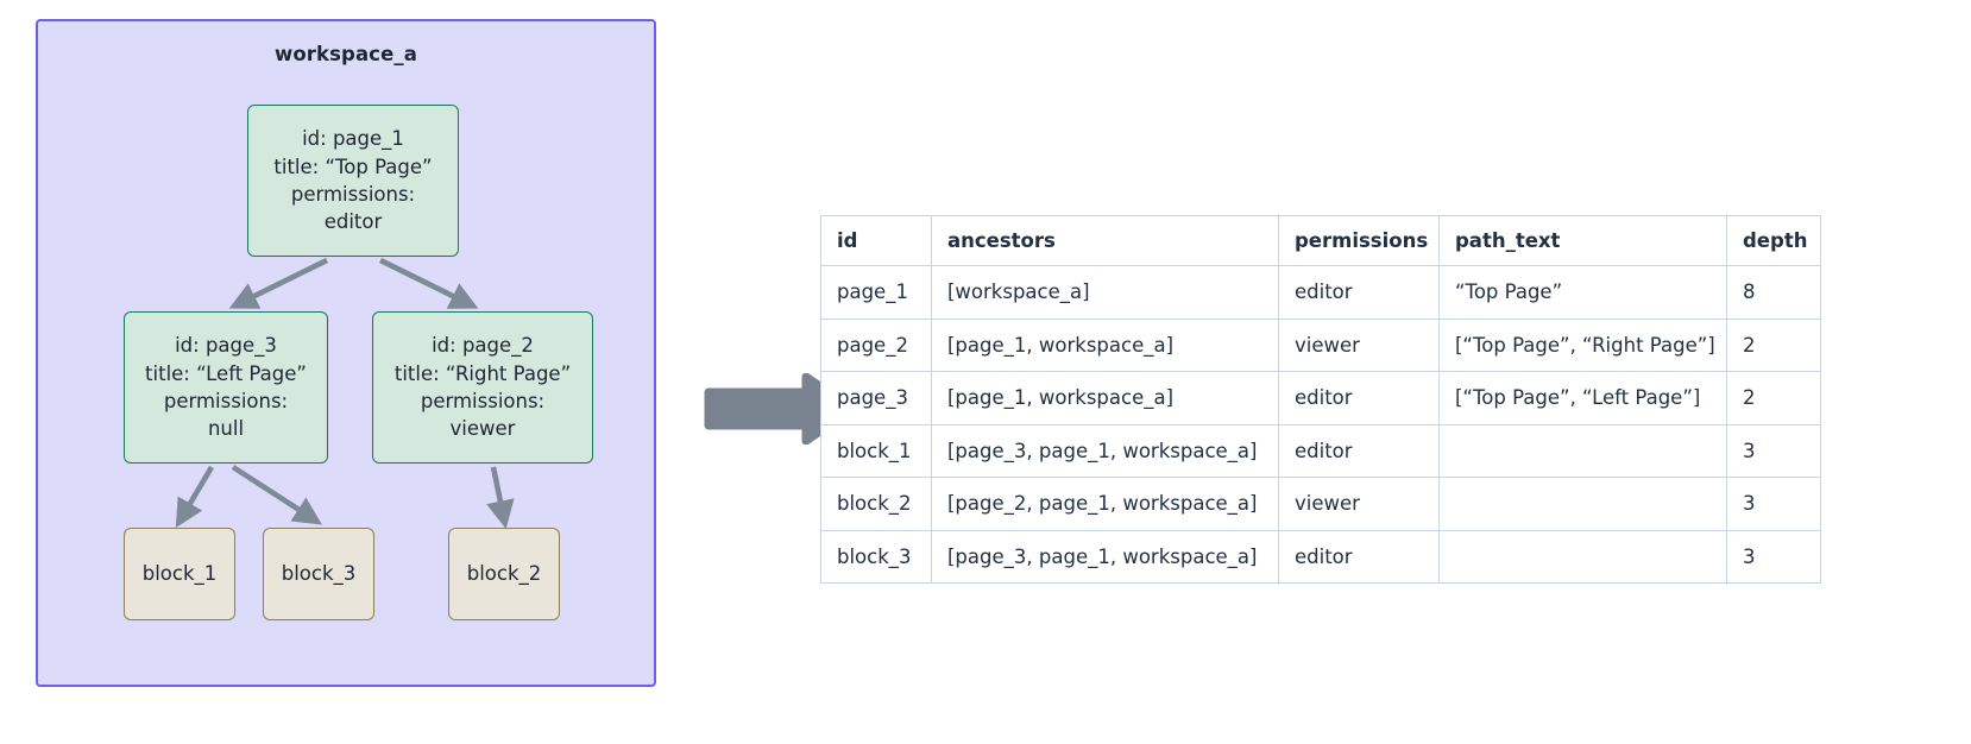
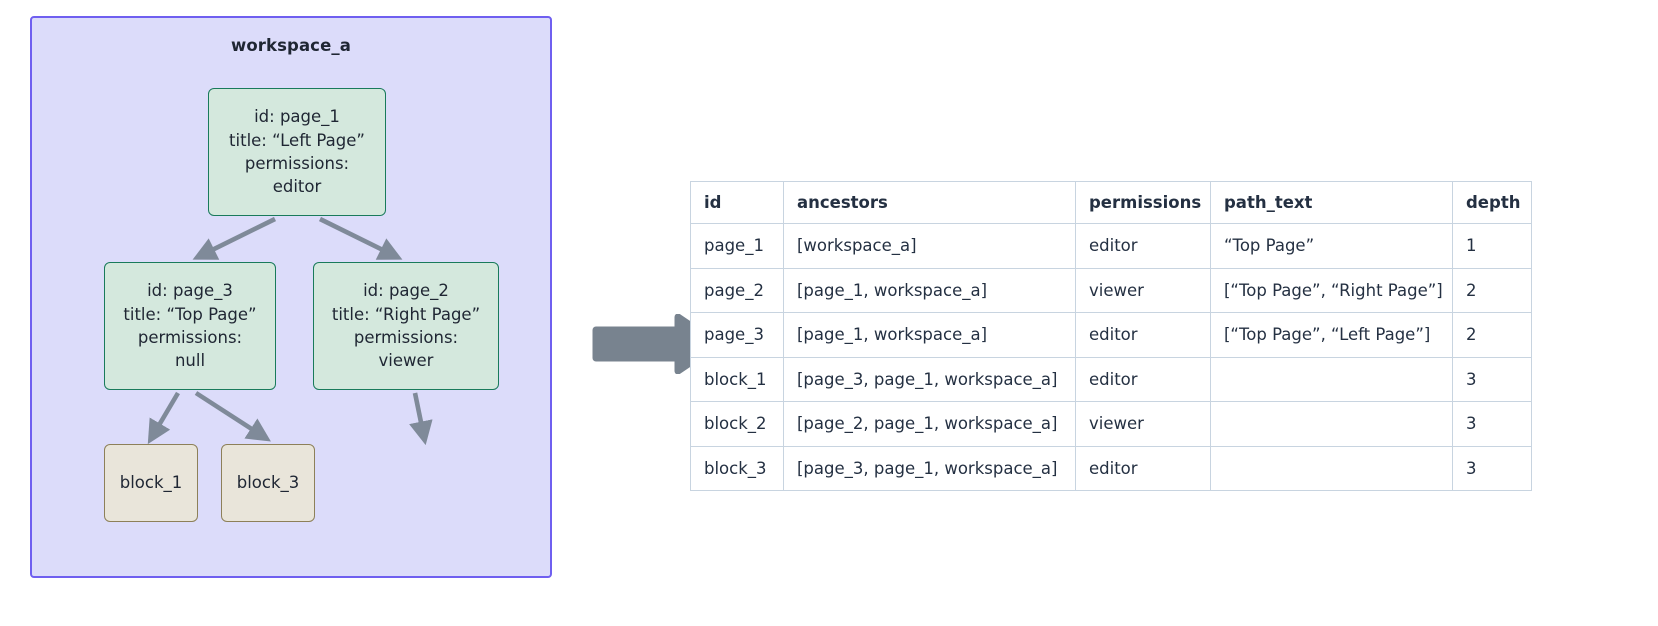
  workspace_a
  id: page_1
- title: “Top Page”
+ title: “Left Page”
  permissions:
  editor
  id: page_3
- title: “Left Page”
+ title: “Top Page”
  permissions:
  null
  id: page_2
  title: “Right Page”
  permissions:
  viewer
  block_1
  block_3
- block_2
  id	ancestors	permissions	path_text	depth
- page_1	[workspace_a]	editor	“Top Page”	8
+ page_1	[workspace_a]	editor	“Top Page”	1
  page_2	[page_1, workspace_a]	viewer	[“Top Page”, “Right Page”]	2
  page_3	[page_1, workspace_a]	editor	[“Top Page”, “Left Page”]	2
  block_1	[page_3, page_1, workspace_a]	editor		3
  block_2	[page_2, page_1, workspace_a]	viewer		3
  block_3	[page_3, page_1, workspace_a]	editor		3
